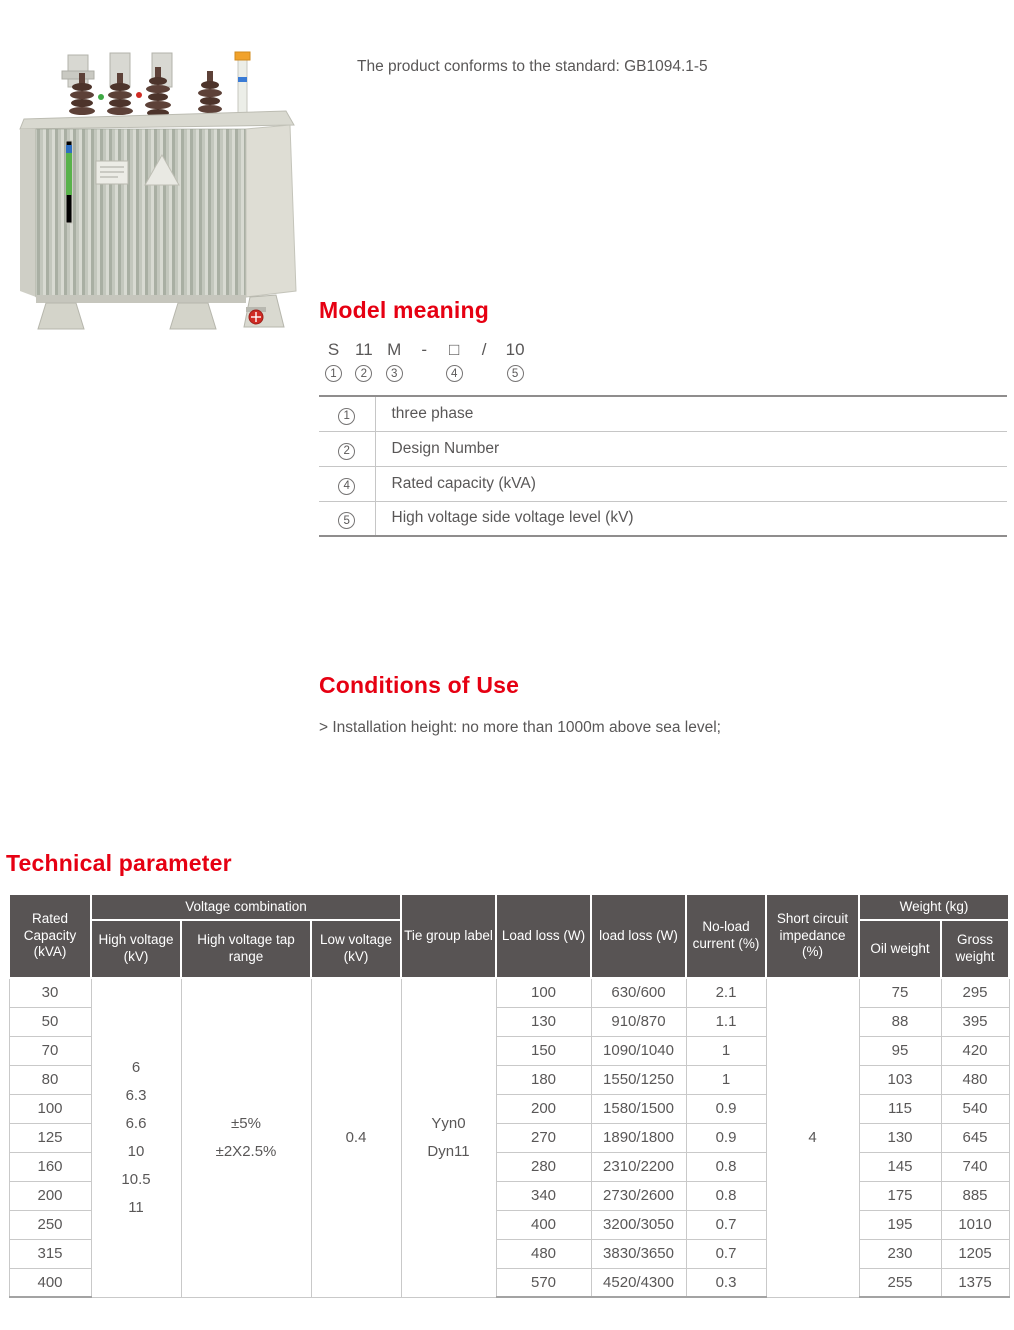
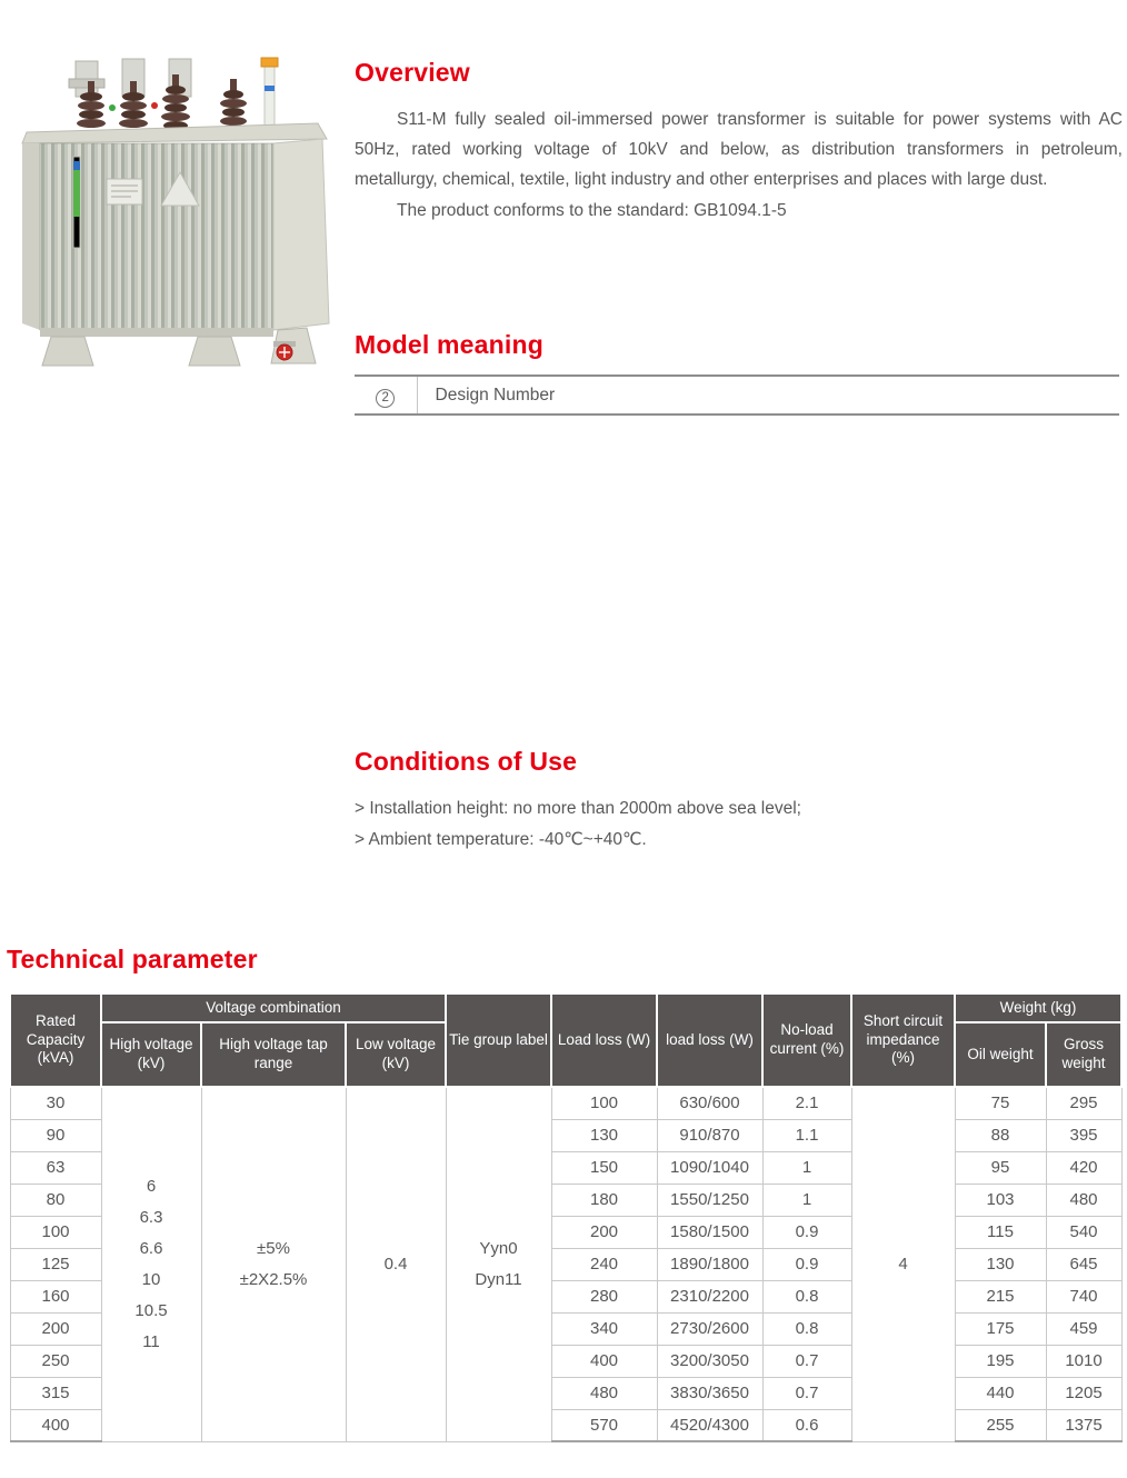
+ Overview
+ S11-M fully sealed oil-immersed power transformer is suitable for power systems with AC 50Hz, rated working voltage of 10kV and below, as distribution transformers in petroleum, metallurgy, chemical, textile, light industry and other enterprises and places with large dust.
  The product conforms to the standard: GB1094.1-5
  Model meaning
- S
- 1
- 11
- 2
- M
- 3
- -
- □
- 4
- /
- 10
- 5
- 1	three phase
  2	Design Number
- 4	Rated capacity (kVA)
- 5	High voltage side voltage level (kV)
  Conditions of Use
- > Installation height: no more than 1000m above sea level;
+ > Installation height: no more than 2000m above sea level;
+ > Ambient temperature: -40℃~+40℃.
  Technical parameter
  Rated Capacity (kVA)	Voltage combination	Tie group label	Load loss (W)	load loss (W)	No-load current (%)	Short circuit impedance (%)	Weight (kg)
  High voltage (kV)	High voltage tap range	Low voltage (kV)	Oil weight	Gross weight
  30	6 6.3 6.6 10 10.5 11	±5% ±2X2.5%	0.4	Yyn0 Dyn11	100	630/600	2.1	4	75	295
- 50	130	910/870	1.1	88	395
+ 90	130	910/870	1.1	88	395
- 70	150	1090/1040	1	95	420
+ 63	150	1090/1040	1	95	420
  80	180	1550/1250	1	103	480
  100	200	1580/1500	0.9	115	540
- 125	270	1890/1800	0.9	130	645
+ 125	240	1890/1800	0.9	130	645
- 160	280	2310/2200	0.8	145	740
+ 160	280	2310/2200	0.8	215	740
- 200	340	2730/2600	0.8	175	885
+ 200	340	2730/2600	0.8	175	459
  250	400	3200/3050	0.7	195	1010
- 315	480	3830/3650	0.7	230	1205
+ 315	480	3830/3650	0.7	440	1205
- 400	570	4520/4300	0.3	255	1375
+ 400	570	4520/4300	0.6	255	1375
